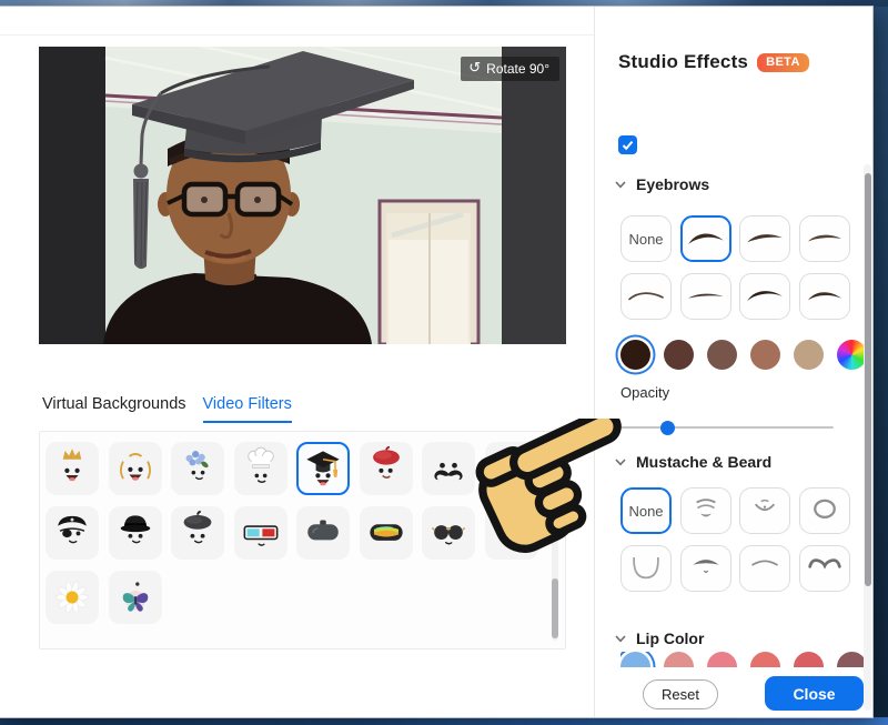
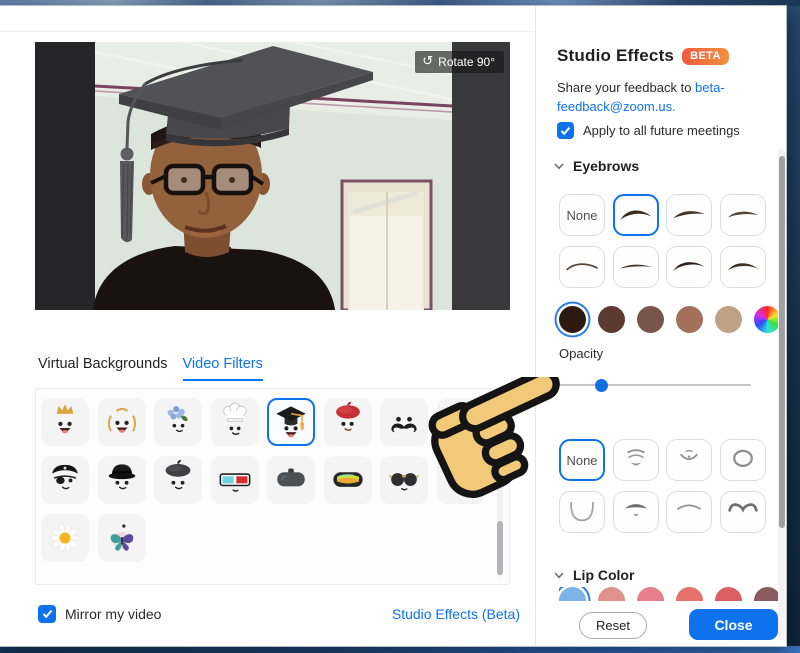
  ↺
  Rotate 90°
  Virtual Backgrounds
  Video Filters
+ Mirror my video
+ Studio Effects (Beta)
  Studio Effects
  BETA
+ Share your feedback to beta-feedback@zoom.us.
+ Apply to all future meetings
  Eyebrows
  None
  Opacity
- Mustache & Beard
  None
  Lip Color
  Reset
  Close
